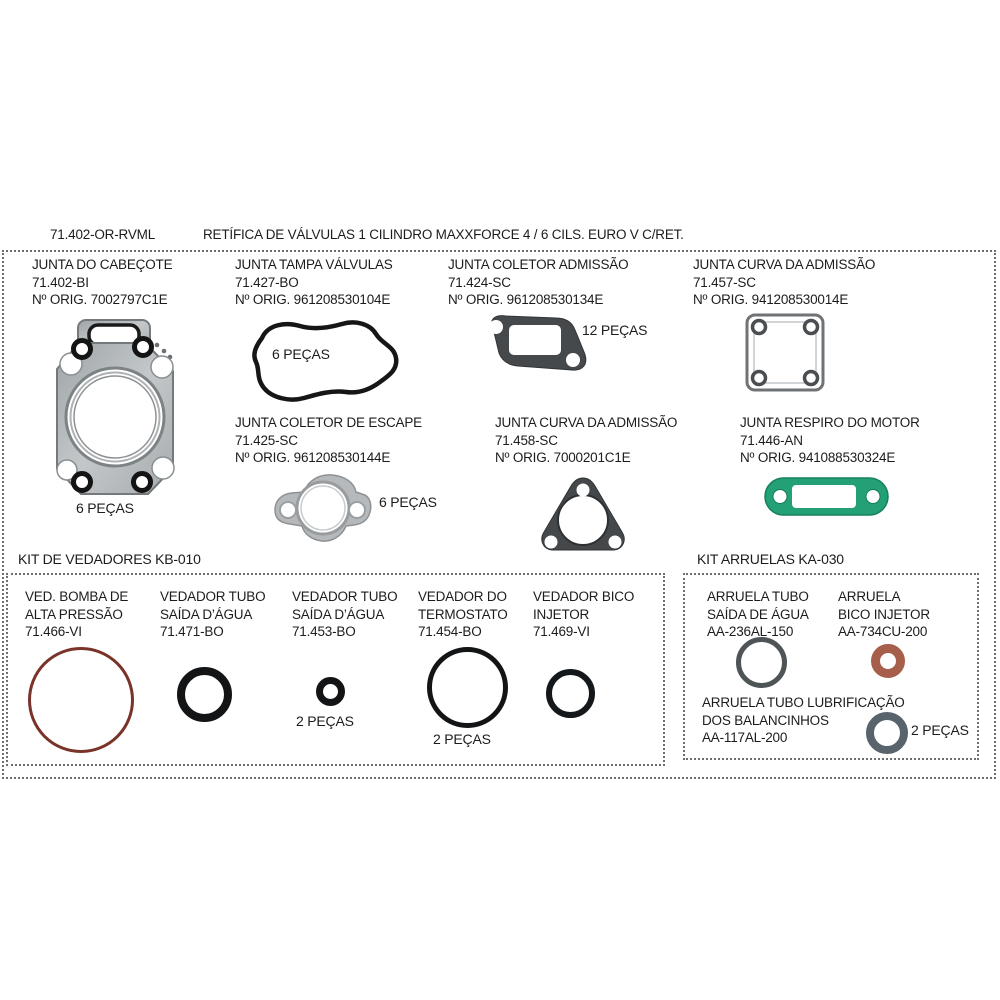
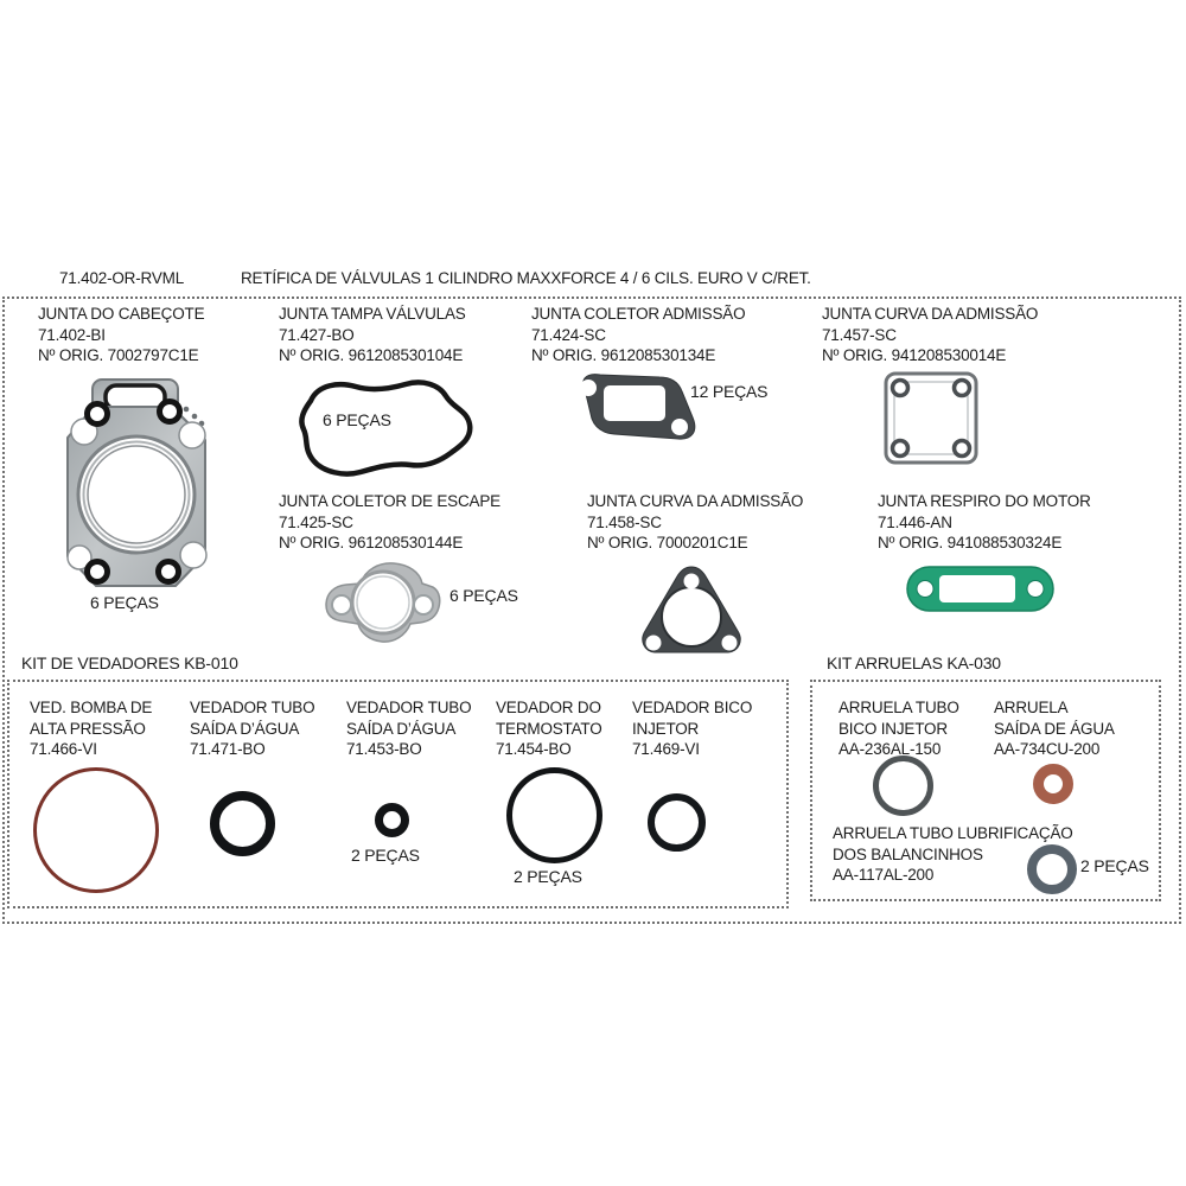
  71.402-OR-RVML
  RETÍFICA DE VÁLVULAS 1 CILINDRO MAXXFORCE 4 / 6 CILS. EURO V C/RET.
  JUNTA DO CABEÇOTE
  71.402-BI
  Nº ORIG. 7002797C1E
  JUNTA TAMPA VÁLVULAS
  71.427-BO
  Nº ORIG. 961208530104E
  JUNTA COLETOR ADMISSÃO
  71.424-SC
  Nº ORIG. 961208530134E
  JUNTA CURVA DA ADMISSÃO
  71.457-SC
  Nº ORIG. 941208530014E
  JUNTA COLETOR DE ESCAPE
  71.425-SC
  Nº ORIG. 961208530144E
  JUNTA CURVA DA ADMISSÃO
  71.458-SC
  Nº ORIG. 7000201C1E
  JUNTA RESPIRO DO MOTOR
  71.446-AN
  Nº ORIG. 941088530324E
  6 PEÇAS
  6 PEÇAS
  12 PEÇAS
  6 PEÇAS
  KIT DE VEDADORES KB-010
  KIT ARRUELAS KA-030
  VED. BOMBA DE
  ALTA PRESSÃO
  71.466-VI
  VEDADOR TUBO
  SAÍDA D’ÁGUA
  71.471-BO
  VEDADOR TUBO
  SAÍDA D’ÁGUA
  71.453-BO
  VEDADOR DO
  TERMOSTATO
  71.454-BO
  VEDADOR BICO
  INJETOR
  71.469-VI
  2 PEÇAS
  2 PEÇAS
  ARRUELA TUBO
- SAÍDA DE ÁGUA
+ BICO INJETOR
  AA-236AL-150
  ARRUELA
- BICO INJETOR
+ SAÍDA DE ÁGUA
  AA-734CU-200
  ARRUELA TUBO LUBRIFICAÇÃO
  DOS BALANCINHOS
  AA-117AL-200
  2 PEÇAS
